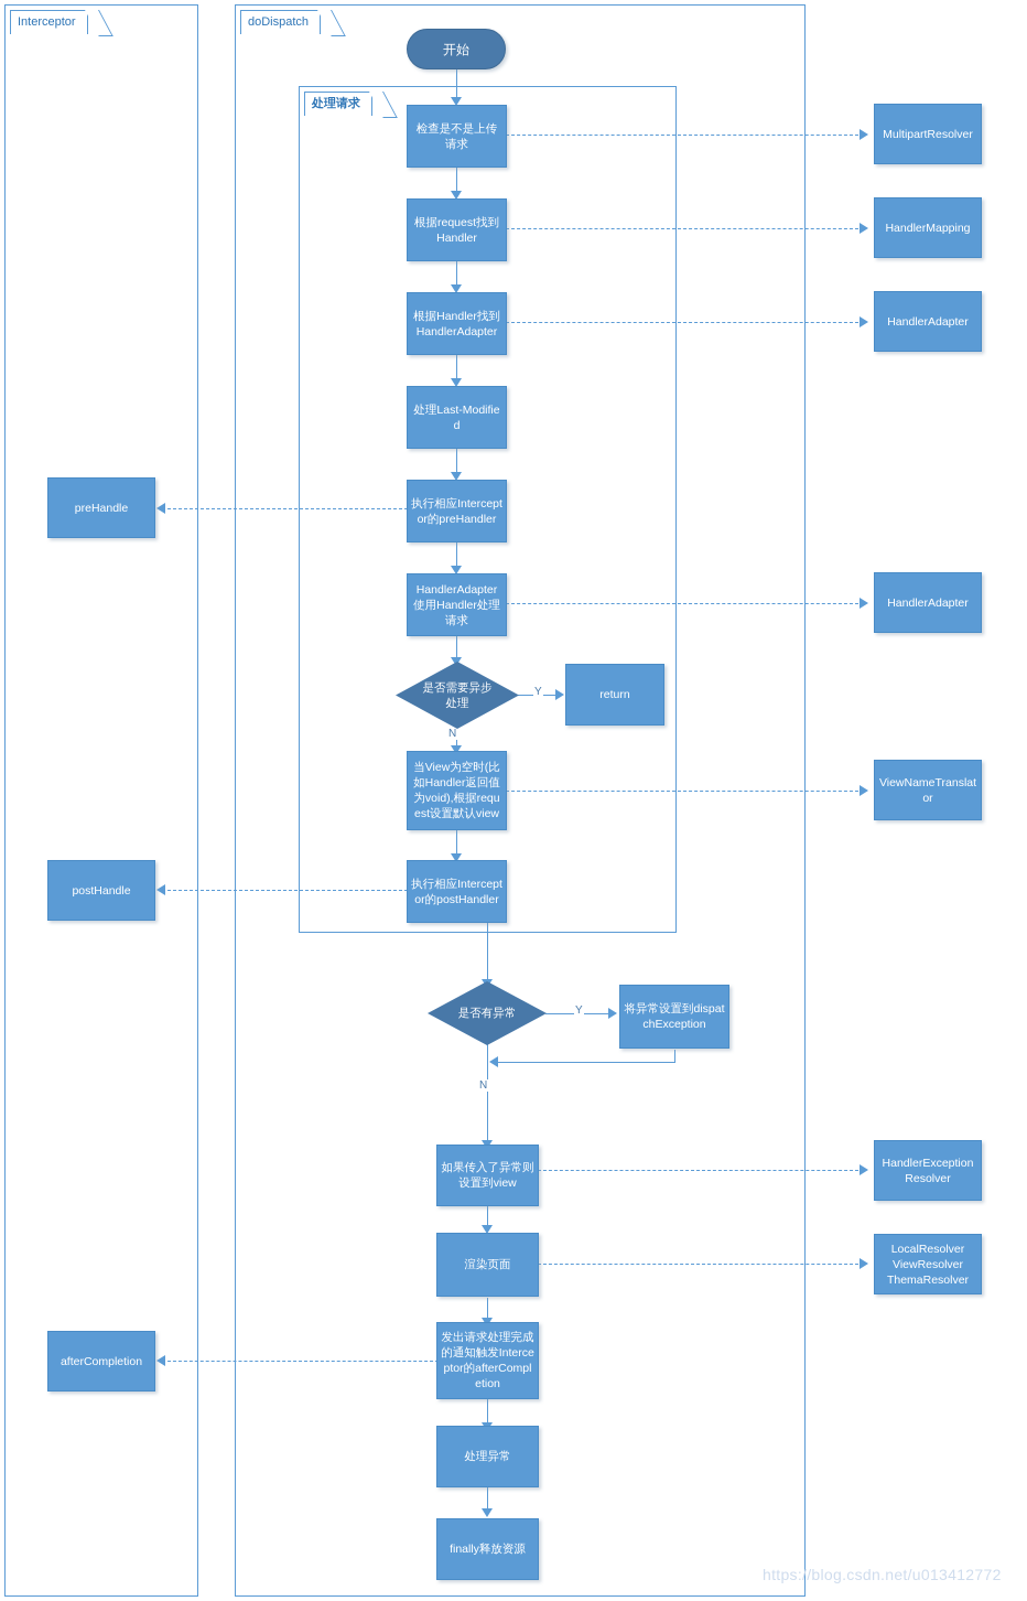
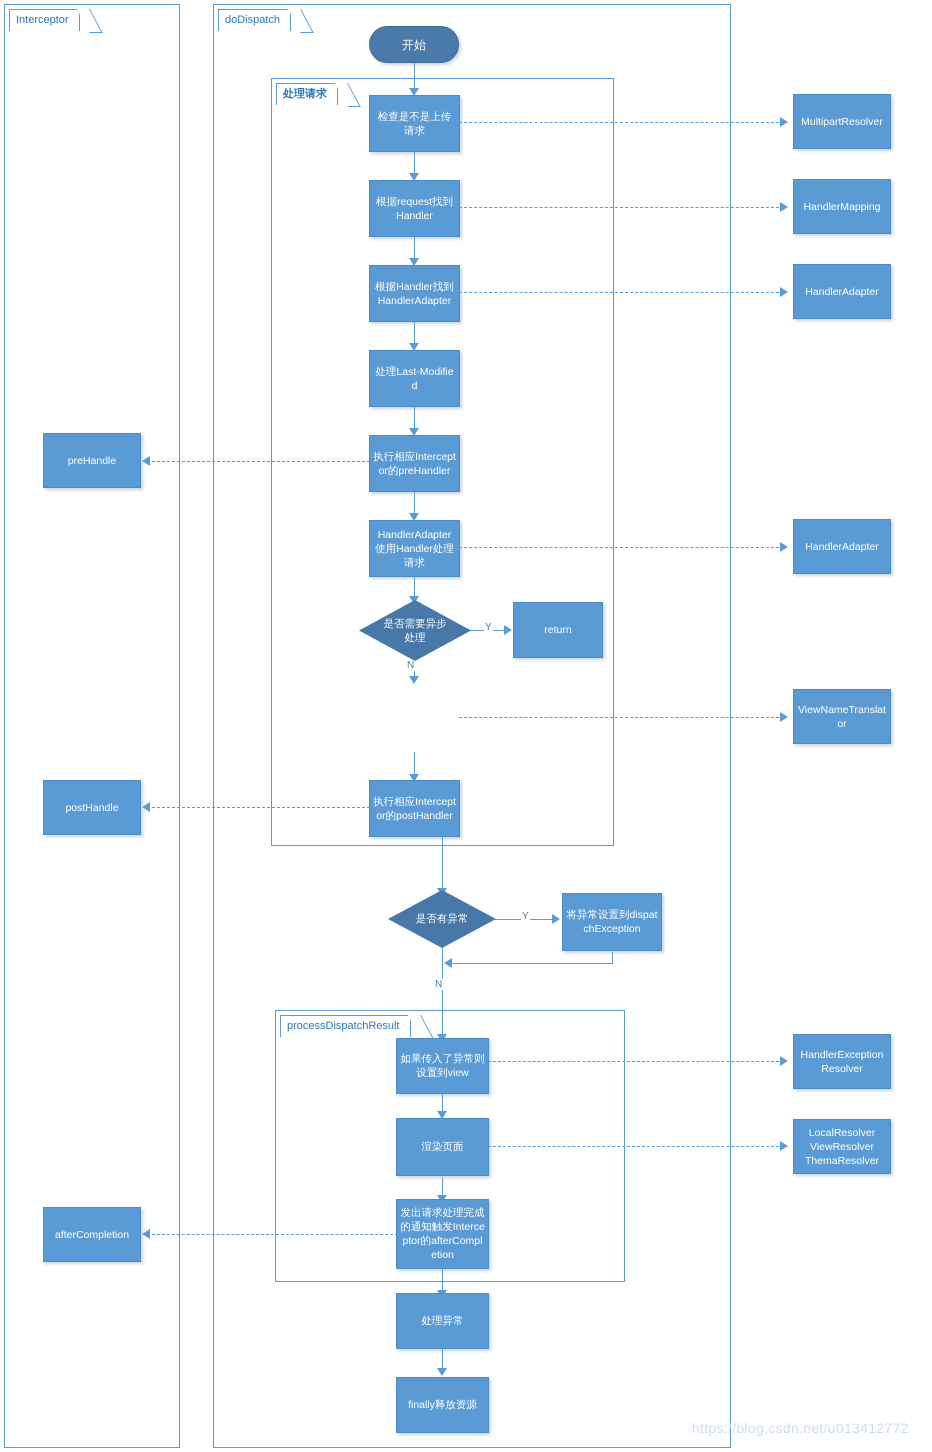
  Interceptor
  doDispatch
  处理请求
+ processDispatchResult
  Y
  N
  Y
  N
  开始
  检查是不是上传请求
  根据request找到Handler
  根据Handler找到HandlerAdapter
  处理Last-Modified
  执行相应Interceptor的preHandler
  HandlerAdapter使用Handler处理请求
  是否需要异步处理
  return
- 当View为空时(比如Handler返回值为void),根据request设置默认view
  执行相应Interceptor的postHandler
  是否有异常
  将异常设置到dispatchException
  如果传入了异常则设置到view
  渲染页面
  发出请求处理完成的通知触发Interceptor的afterCompletion
  处理异常
  finally释放资源
  preHandle
  postHandle
  afterCompletion
  MultipartResolver
  HandlerMapping
  HandlerAdapter
  HandlerAdapter
  ViewNameTranslator
  HandlerExceptionResolver
  LocalResolver
  ViewResolver
  ThemaResolver
  https://blog.csdn.net/u013412772
